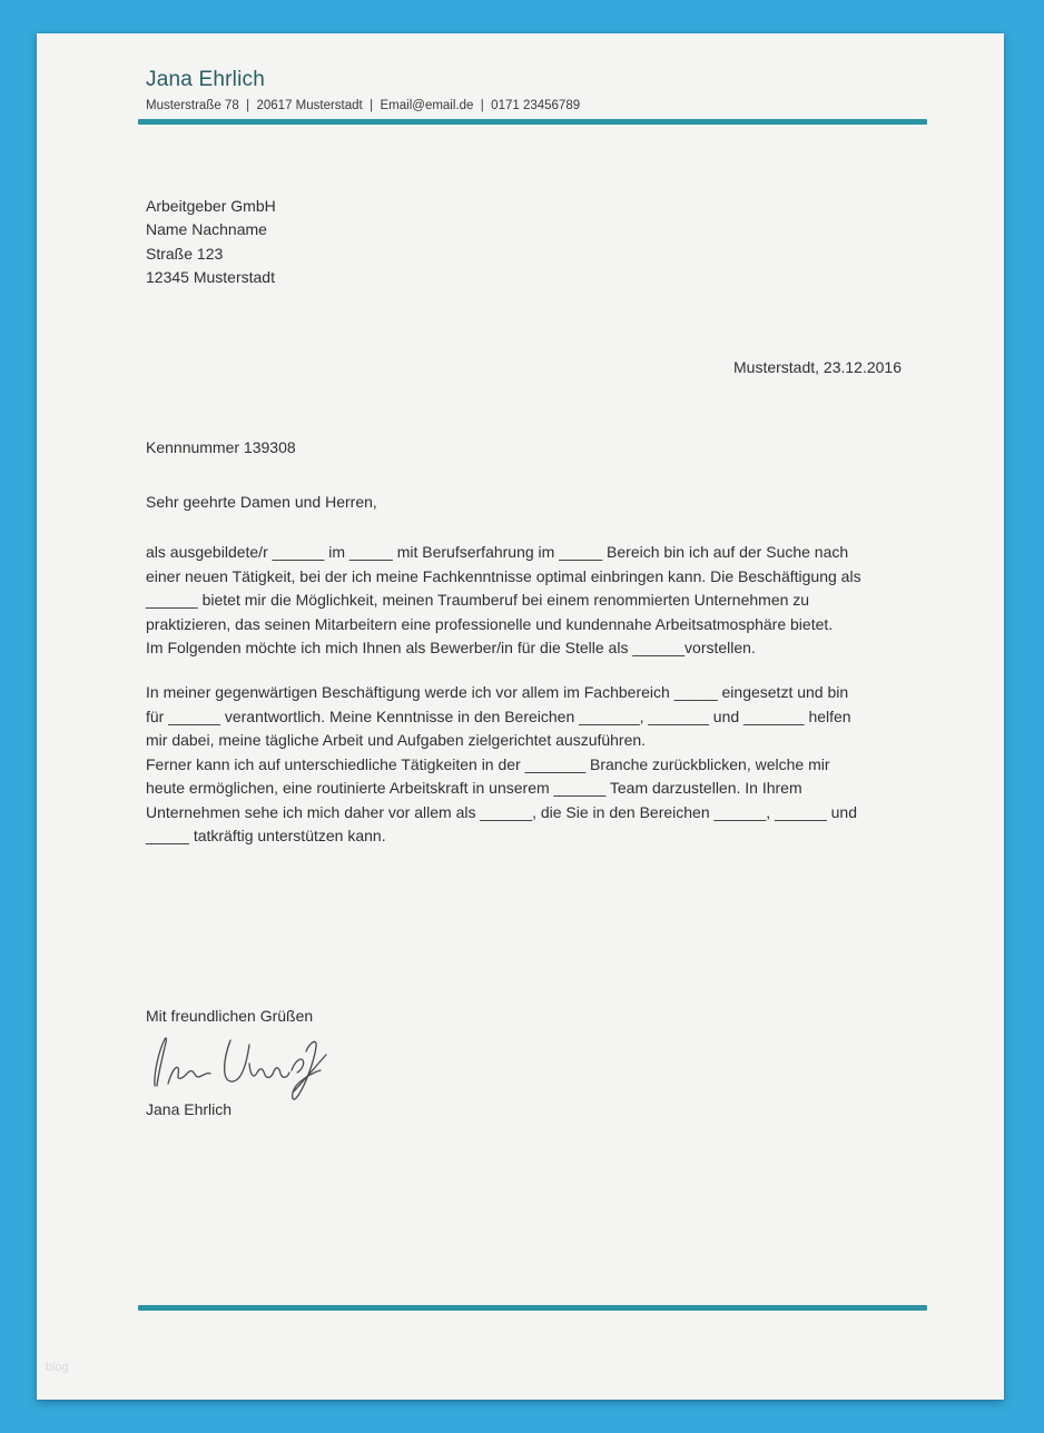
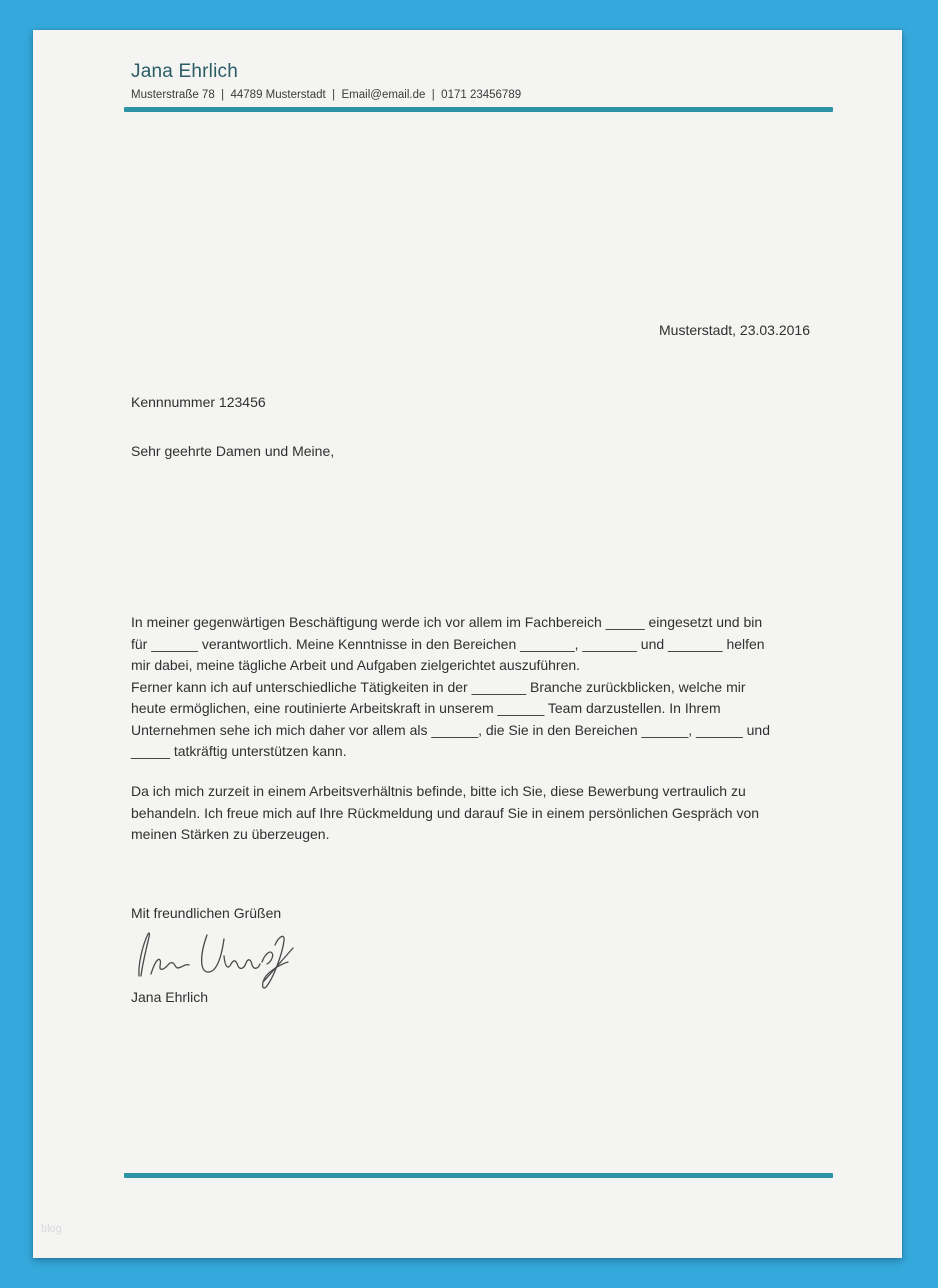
  Jana Ehrlich
- Musterstraße 78 | 20617 Musterstadt | Email@email.de | 0171 23456789
+ Musterstraße 78 | 44789 Musterstadt | Email@email.de | 0171 23456789
- Arbeitgeber GmbH
- Name Nachname
- Straße 123
- 12345 Musterstadt
- Musterstadt, 23.12.2016
+ Musterstadt, 23.03.2016
- Kennnummer 139308
+ Kennnummer 123456
- Sehr geehrte Damen und Herren,
+ Sehr geehrte Damen und Meine,
- als ausgebildete/r ______ im _____ mit Berufserfahrung im _____ Bereich bin ich auf der Suche nach
- einer neuen Tätigkeit, bei der ich meine Fachkenntnisse optimal einbringen kann. Die Beschäftigung als
- ______ bietet mir die Möglichkeit, meinen Traumberuf bei einem renommierten Unternehmen zu
- praktizieren, das seinen Mitarbeitern eine professionelle und kundennahe Arbeitsatmosphäre bietet.
- Im Folgenden möchte ich mich Ihnen als Bewerber/in für die Stelle als ______vorstellen.
  In meiner gegenwärtigen Beschäftigung werde ich vor allem im Fachbereich _____ eingesetzt und bin
  für ______ verantwortlich. Meine Kenntnisse in den Bereichen _______, _______ und _______ helfen
  mir dabei, meine tägliche Arbeit und Aufgaben zielgerichtet auszuführen.
  Ferner kann ich auf unterschiedliche Tätigkeiten in der _______ Branche zurückblicken, welche mir
  heute ermöglichen, eine routinierte Arbeitskraft in unserem ______ Team darzustellen. In Ihrem
  Unternehmen sehe ich mich daher vor allem als ______, die Sie in den Bereichen ______, ______ und
  _____ tatkräftig unterstützen kann.
+ Da ich mich zurzeit in einem Arbeitsverhältnis befinde, bitte ich Sie, diese Bewerbung vertraulich zu
+ behandeln. Ich freue mich auf Ihre Rückmeldung und darauf Sie in einem persönlichen Gespräch von
+ meinen Stärken zu überzeugen.
  Mit freundlichen Grüßen
  Jana Ehrlich
  blog
